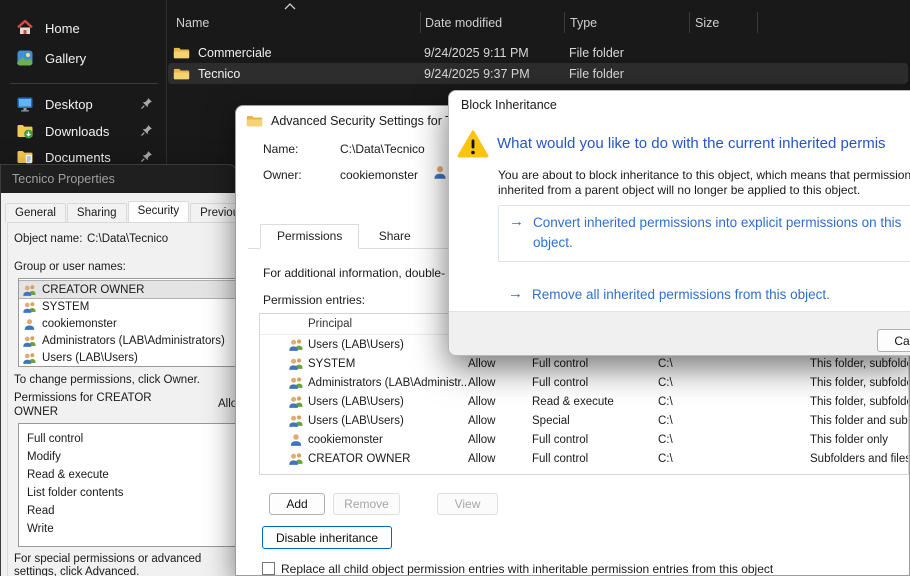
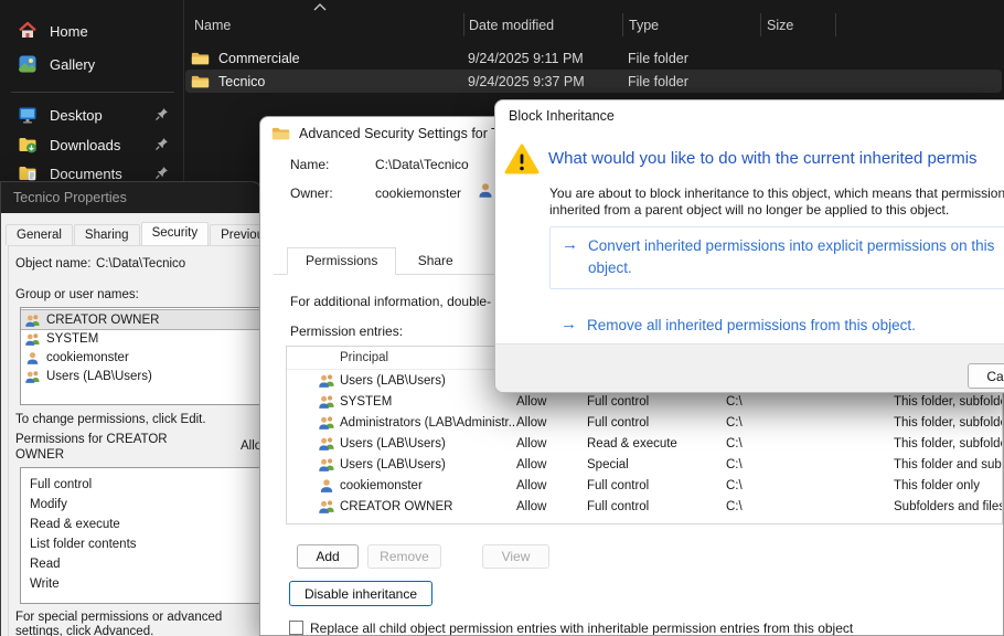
  Home
  Gallery
  Desktop
  Downloads
  Documents
  Name
  Date modified
  Type
  Size
  Commerciale
  9/24/2025 9:11 PM
  File folder
  Tecnico
  9/24/2025 9:37 PM
  File folder
  Tecnico Properties
  General
  Sharing
  Security
  Object name:
  C:\Data\Tecnico
  Group or user names:
  CREATOR OWNER
  SYSTEM
  cookiemonster
- Administrators (LAB\Administrators)
  Users (LAB\Users)
- To change permissions, click Owner.
+ To change permissions, click Edit.
  Permissions for CREATOR OWNER
  Allo
  Full control
  Modify
  Read & execute
  List folder contents
  Read
  Write
  For special permissions or advanced settings, click Advanced.
  Advanced Security Settings for
  Name:
  C:\Data\Tecnico
  Owner:
  cookiemonster
  Permissions Share
  For additional information, double-
  Permission entries:
  Principal
  Users (LAB\Users)
  SYSTEM
  Allow
  Full control
  C:\
  This folder, subfold
  Administrators (LAB\Administr..
  Allow
  Full control
  C:\
  This folder, subfold
  Users (LAB\Users)
  Allow
  Read & execute
  C:\
  This folder, subfold
  Users (LAB\Users)
  Allow
  Special
  C:\
  This folder and sub
  cookiemonster
  Allow
  Full control
  C:\
  This folder only
  CREATOR OWNER
  Allow
  Full control
  C:\
  Subfolders and file
  Add
  Remove
  View
  Disable inheritance
  Replace all child object permission entries with inheritable permission entries from this object
  Block Inheritance
  What would you like to do with the current inherited permis
  You are about to block inheritance to this object, which means that permission
  inherited from a parent object will no longer be applied to this object.
  →
  Convert inherited permissions into explicit permissions on this object.
  →
  Remove all inherited permissions from this object.
